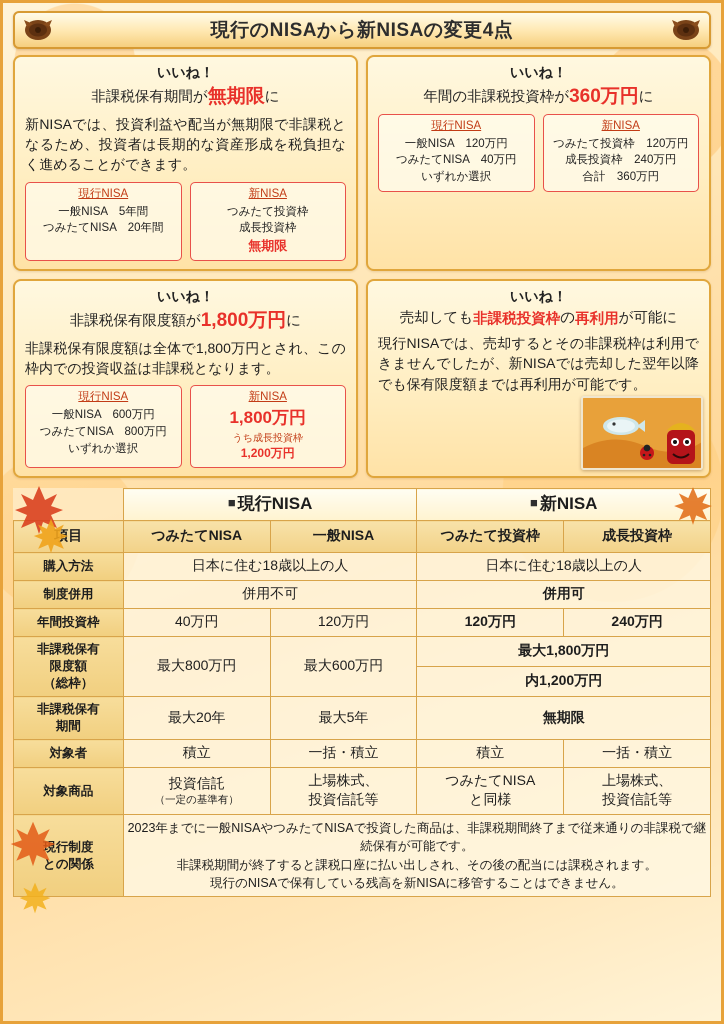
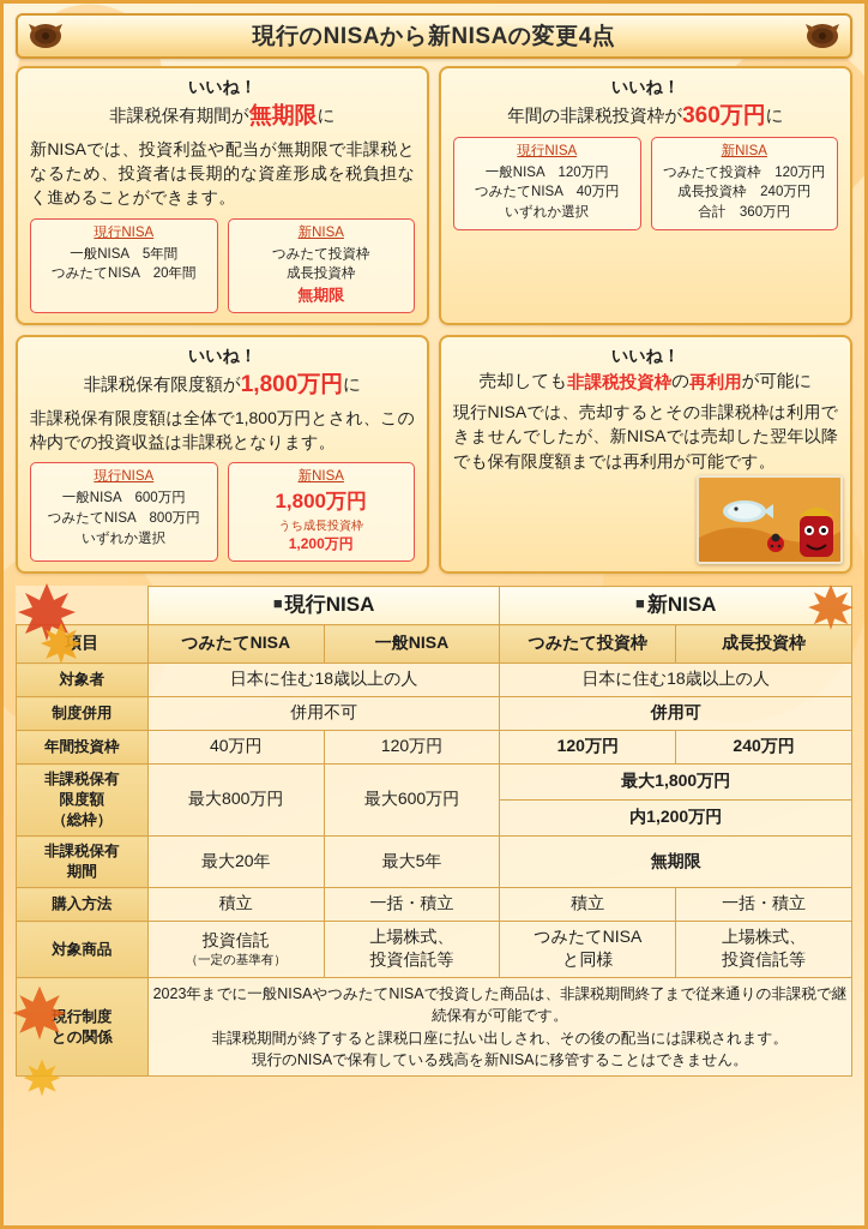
  現行のNISAから新NISAの変更4点
  いいね！
  非課税保有期間が無期限に
  新NISAでは、投資利益や配当が無期限で非課税となるため、投資者は長期的な資産形成を税負担なく進めることができます。
  現行NISA
  一般NISA 5年間
  つみたてNISA 20年間
  新NISA
  つみたて投資枠
  成長投資枠
  無期限
  いいね！
  年間の非課税投資枠が360万円に
  現行NISA
  一般NISA 120万円
  つみたてNISA 40万円
  いずれか選択
  新NISA
  つみたて投資枠 120万円
  成長投資枠 240万円
  合計 360万円
  いいね！
  非課税保有限度額が1,800万円に
  非課税保有限度額は全体で1,800万円とされ、この枠内での投資収益は非課税となります。
  現行NISA
  一般NISA 600万円
  つみたてNISA 800万円
  いずれか選択
  新NISA
  1,800万円
  うち成長投資枠
  1,200万円
  いいね！
  売却しても非課税投資枠の再利用が可能に
  現行NISAでは、売却するとその非課税枠は利用できませんでしたが、新NISAでは売却した翌年以降でも保有限度額までは再利用が可能です。
  	■ 現行NISA	■ 新NISA
  目	つみたてNISA	一般NISA	つみたて投資枠	成長投資枠
- 購入方法	日本に住む18歳以上の人	日本に住む18歳以上の人
+ 対象者	日本に住む18歳以上の人	日本に住む18歳以上の人
  制度併用	併用不可	併用可
  年間投資枠	40万円	120万円	120万円	240万円
  非課税保有 限度額 （総枠）	最大800万円	最大600万円	最大1,800万円
  内1,200万円
  非課税保有 期間	最大20年	最大5年	無期限
- 対象者	積立	一括・積立	積立	一括・積立
+ 購入方法	積立	一括・積立	積立	一括・積立
  対象商品	投資信託 （一定の基準有）	上場株式、 投資信託等	つみたてNISA と同様	上場株式、 投資信託等
  現行制度 との関係	2023年までに一般NISAやつみたてNISAで投資した商品は、非課税期間終了まで従来通りの非課税で継続保有が可能です。 非課税期間が終了すると課税口座に払い出しされ、その後の配当には課税されます。 現行のNISAで保有している残高を新NISAに移管することはできません。
